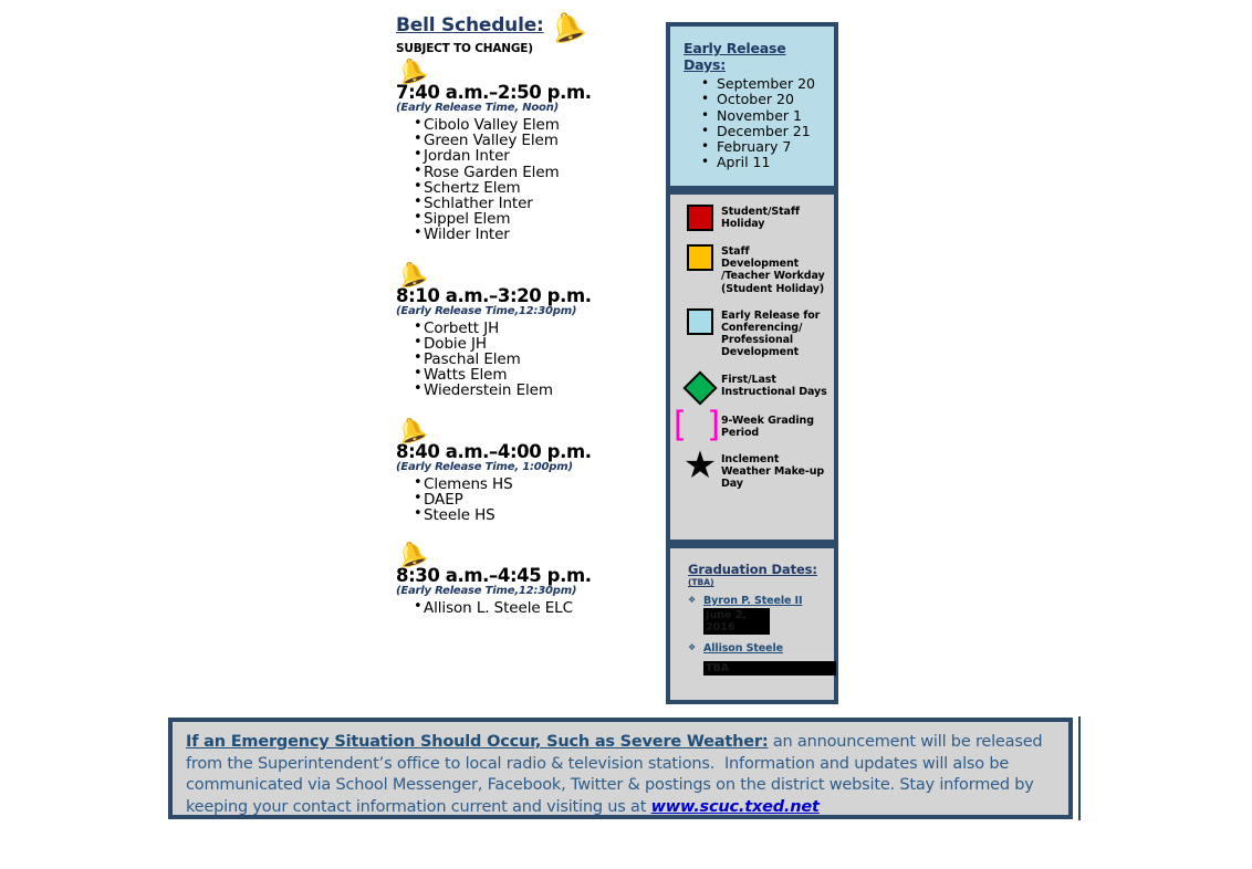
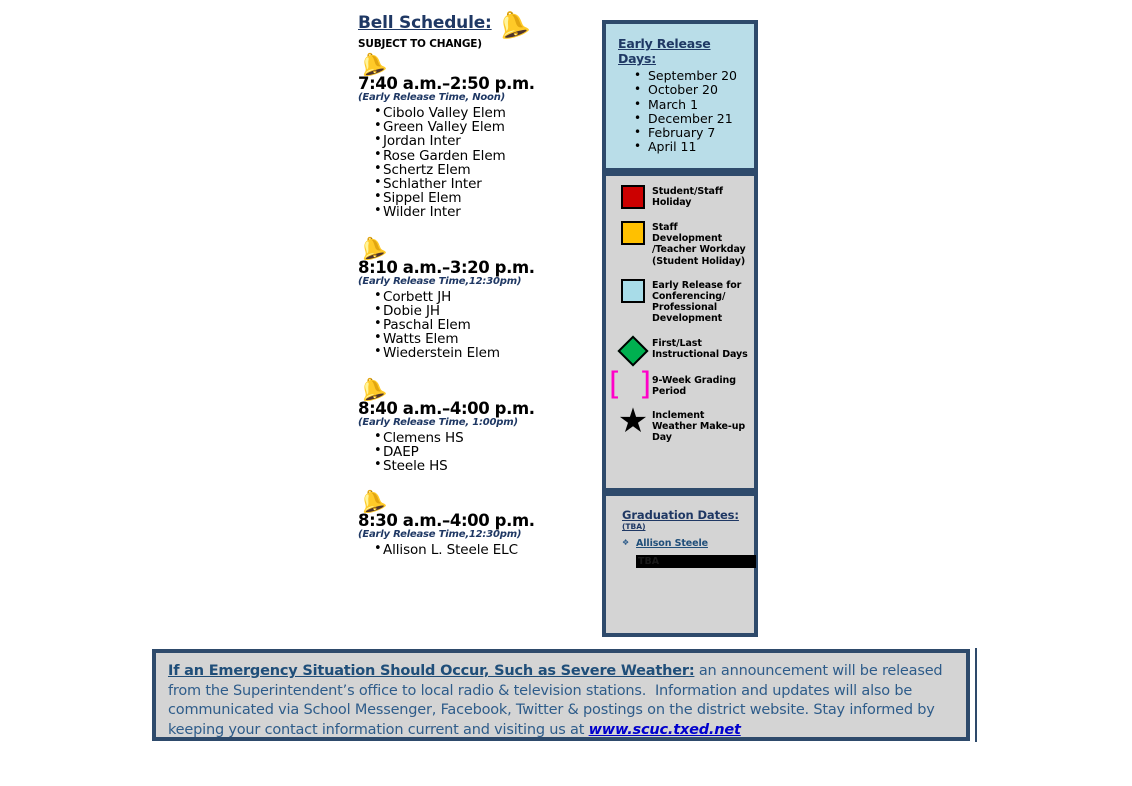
  Bell Schedule:
  SUBJECT TO CHANGE)
  7:40 a.m.–2:50 p.m.
  (Early Release Time, Noon)
  Cibolo Valley Elem
  Green Valley Elem
  Jordan Inter
  Rose Garden Elem
  Schertz Elem
  Schlather Inter
  Sippel Elem
  Wilder Inter
  8:10 a.m.–3:20 p.m.
  (Early Release Time,12:30pm)
  Corbett JH
  Dobie JH
  Paschal Elem
  Watts Elem
  Wiederstein Elem
  8:40 a.m.–4:00 p.m.
  (Early Release Time, 1:00pm)
  Clemens HS
  DAEP
  Steele HS
- 8:30 a.m.–4:45 p.m.
+ 8:30 a.m.–4:00 p.m.
  (Early Release Time,12:30pm)
  Allison L. Steele ELC
  Early Release Days:
  September 20
  October 20
- November 1
+ March 1
  December 21
  February 7
  April 11
  Student/Staff Holiday
  Staff Development /Teacher Workday (Student Holiday)
  Early Release for Conferencing/ Professional Development
  First/Last Instructional Days
  [ ]
  9-Week Grading Period
  ★
  Inclement Weather Make-up Day
  Graduation Dates:
  (TBA)
- Byron P. Steele II
- June 2, 2016
  Allison Steele
  TBA
  If an Emergency Situation Should Occur, Such as Severe Weather: an announcement will be released from the Superintendent’s office to local radio & television stations. Information and updates will also be communicated via School Messenger, Facebook, Twitter & postings on the district website. Stay informed by keeping your contact information current and visiting us at www.scuc.txed.net
